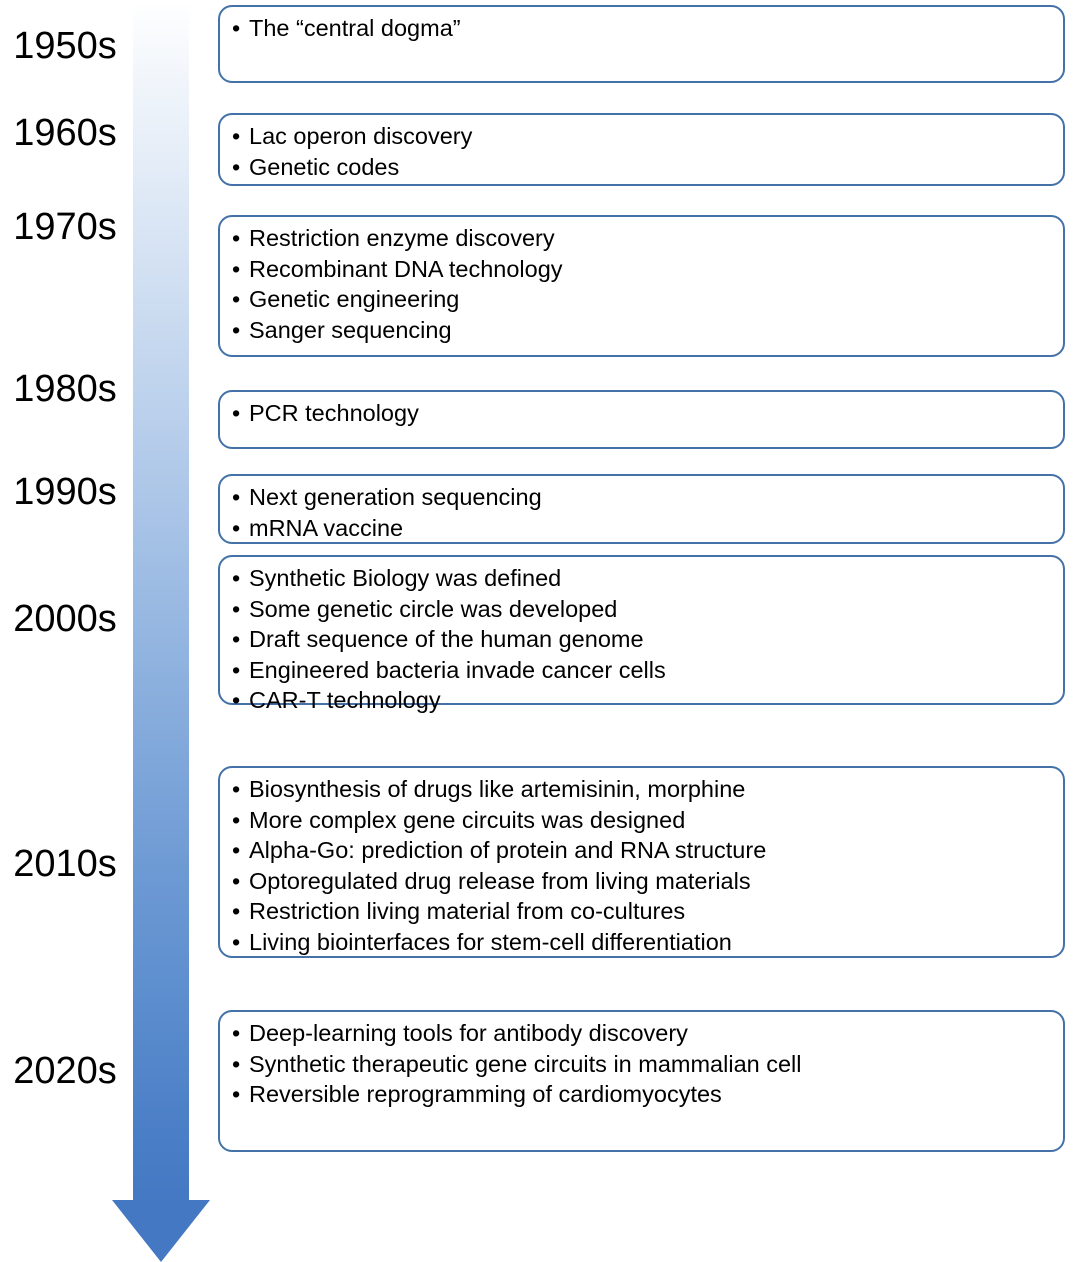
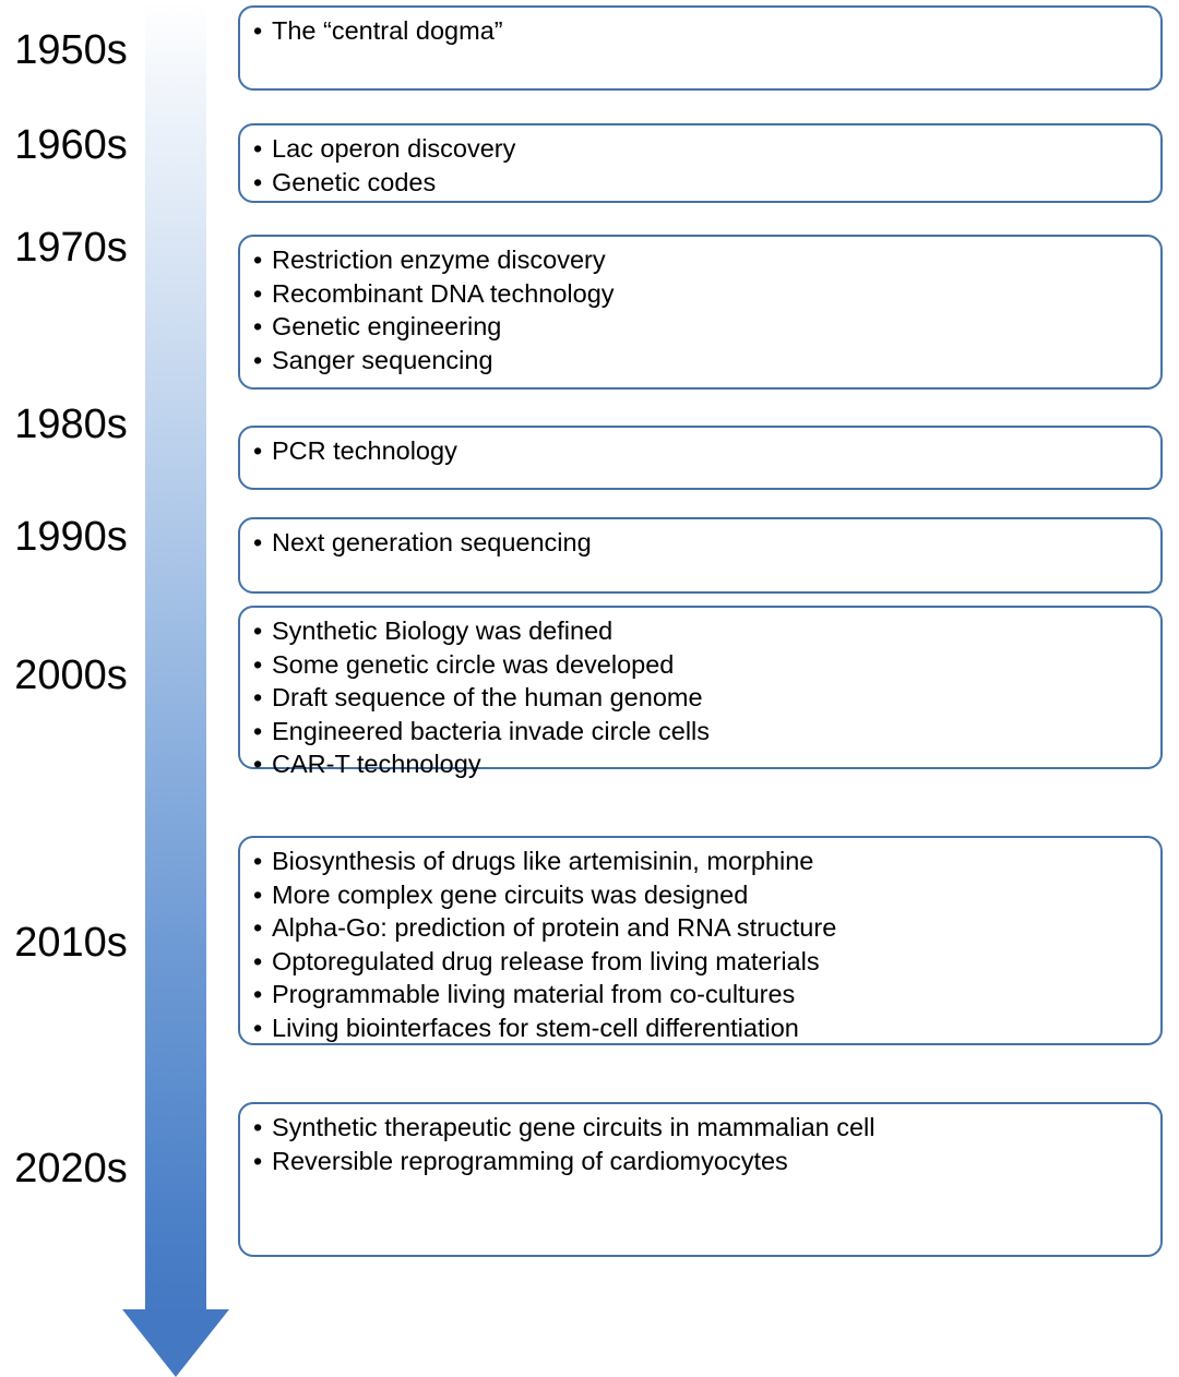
  1950s
  The “central dogma”
  1960s
  Lac operon discovery
  Genetic codes
  1970s
  Restriction enzyme discovery
  Recombinant DNA technology
  Genetic engineering
  Sanger sequencing
  1980s
  PCR technology
  1990s
  Next generation sequencing
- mRNA vaccine
  2000s
  Synthetic Biology was defined
  Some genetic circle was developed
  Draft sequence of the human genome
- Engineered bacteria invade cancer cells
+ Engineered bacteria invade circle cells
  CAR-T technology
  2010s
  Biosynthesis of drugs like artemisinin, morphine
  More complex gene circuits was designed
  Alpha-Go: prediction of protein and RNA structure
  Optoregulated drug release from living materials
- Restriction living material from co-cultures
+ Programmable living material from co-cultures
  Living biointerfaces for stem-cell differentiation
  2020s
- Deep-learning tools for antibody discovery
  Synthetic therapeutic gene circuits in mammalian cell
  Reversible reprogramming of cardiomyocytes
